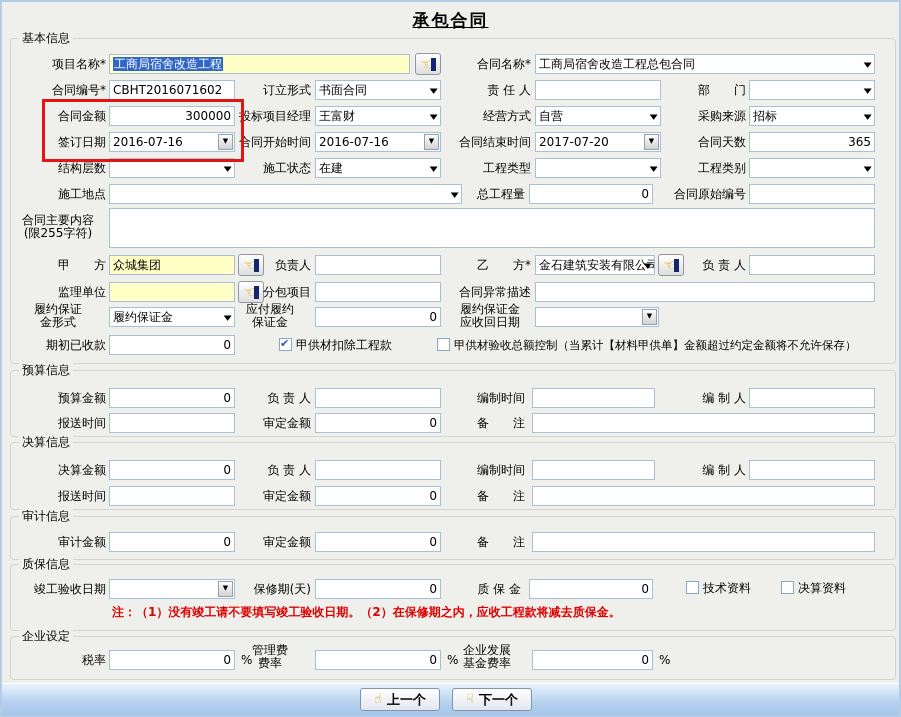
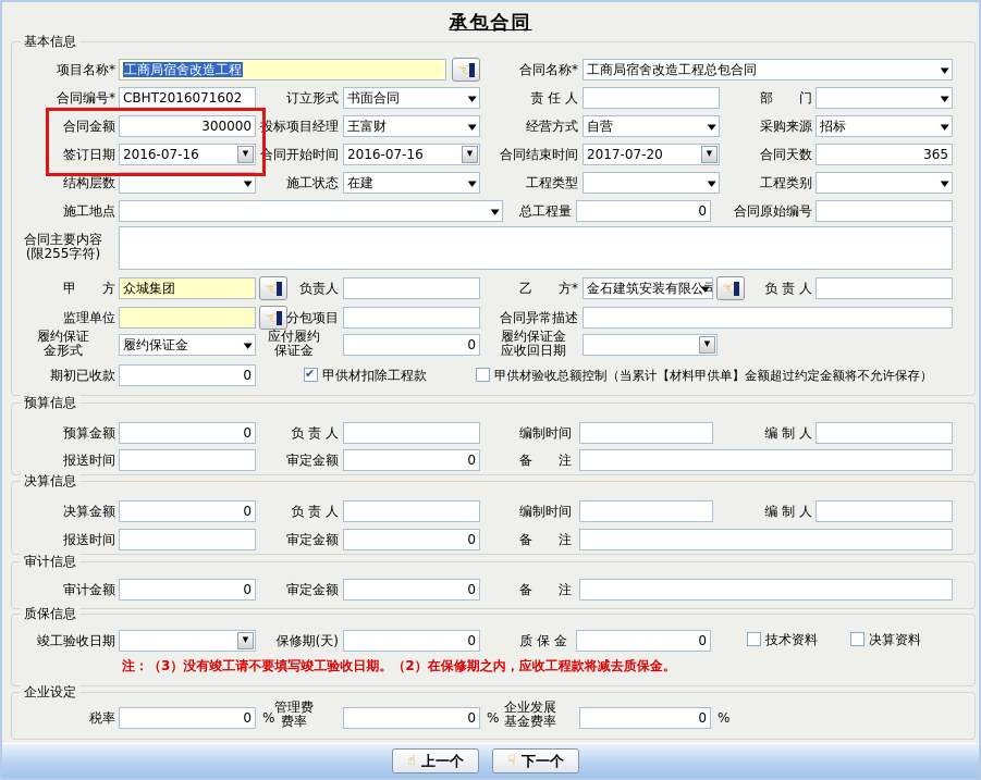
  承包合同
  基本信息
  预算信息
  决算信息
  审计信息
  质保信息
  企业设定
  项目名称*
  工商局宿舍改造工程
  ☜
  合同名称*
  工商局宿舍改造工程总包合同
  ▼
  合同编号*
  CBHT2016071602
  订立形式
  书面合同
  ▼
  责 任 人
  部 门
  ▼
  合同金额
  300000
  投标项目经理
  王富财
  ▼
  经营方式
  自营
  ▼
  采购来源
  招标
  ▼
  签订日期
  2016-07-16
  ▼
  合同开始时间
  2016-07-16
  ▼
  合同结束时间
  2017-07-20
  ▼
  合同天数
  365
  结构层数
  ▼
  施工状态
  在建
  ▼
  工程类型
  ▼
  工程类别
  ▼
  施工地点
  ▼
  总工程量
  0
  合同原始编号
  合同主要内容
  (限255字符)
  甲 方
  众城集团
  ☜
  负责人
  乙 方*
  金石建筑安装有限公司
  ▼
  ☜
  负 责 人
  监理单位
  ☜
  分包项目
  合同异常描述
  履约保证
  金形式
  履约保证金
  ▼
  应付履约
  保证金
  0
  履约保证金
  应收回日期
  ▼
  期初已收款
  0
  甲供材扣除工程款
  甲供材验收总额控制（当累计【材料甲供单】金额超过约定金额将不允许保存）
  预算金额
  0
  负 责 人
  编制时间
  编 制 人
  报送时间
  审定金额
  0
  备 注
  决算金额
  0
  负 责 人
  编制时间
  编 制 人
  报送时间
  审定金额
  0
  备 注
  审计金额
  0
  审定金额
  0
  备 注
  竣工验收日期
  ▼
  保修期(天)
  0
  质 保 金
  0
  技术资料
  决算资料
- 注：（1）没有竣工请不要填写竣工验收日期。（2）在保修期之内，应收工程款将减去质保金。
+ 注：（3）没有竣工请不要填写竣工验收日期。（2）在保修期之内，应收工程款将减去质保金。
  税率
  0
  %
  管理费
  费率
  0
  %
  企业发展
  基金费率
  0
  %
  ☝
  上一个
  ☟
  下一个
